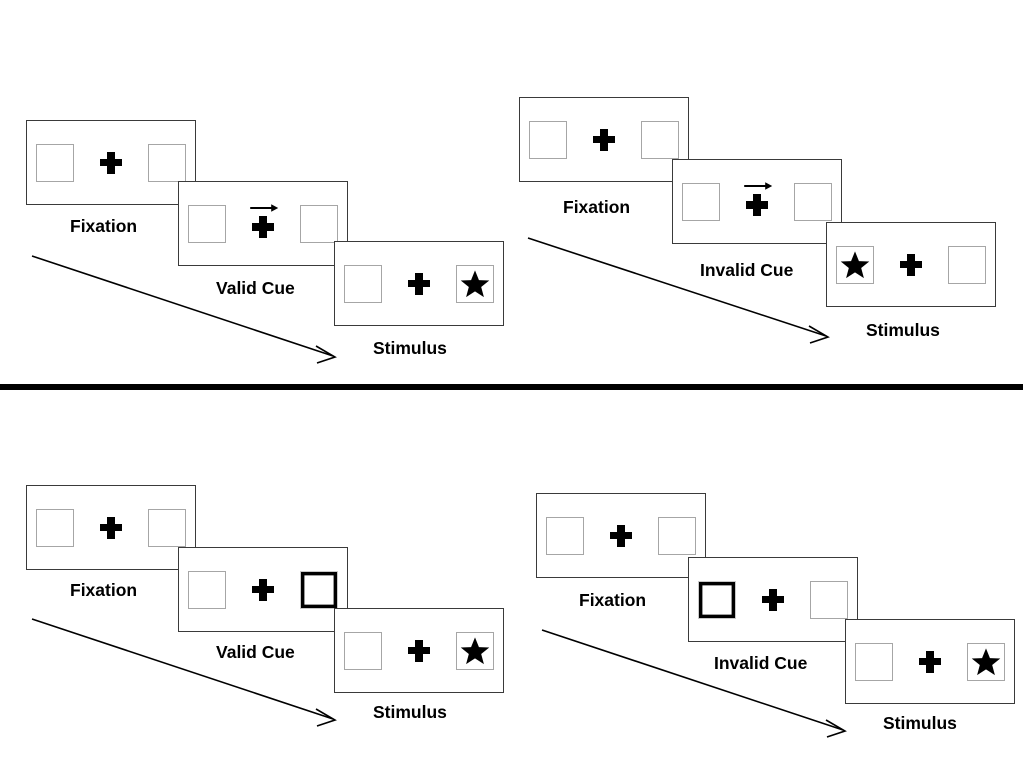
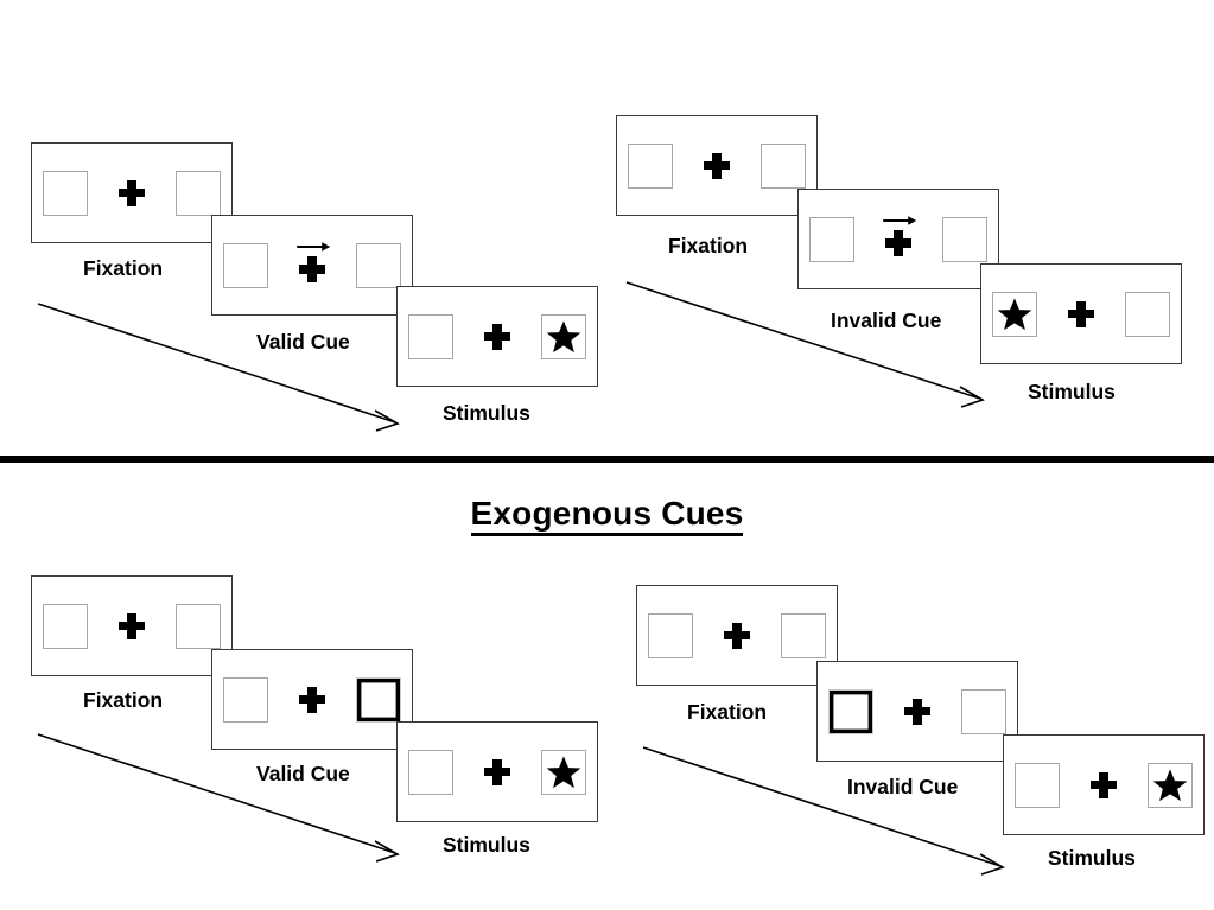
  Fixation
  Valid Cue
  Stimulus
  Fixation
  Invalid Cue
  Stimulus
+ Exogenous Cues
  Fixation
  Valid Cue
  Stimulus
  Fixation
  Invalid Cue
  Stimulus
